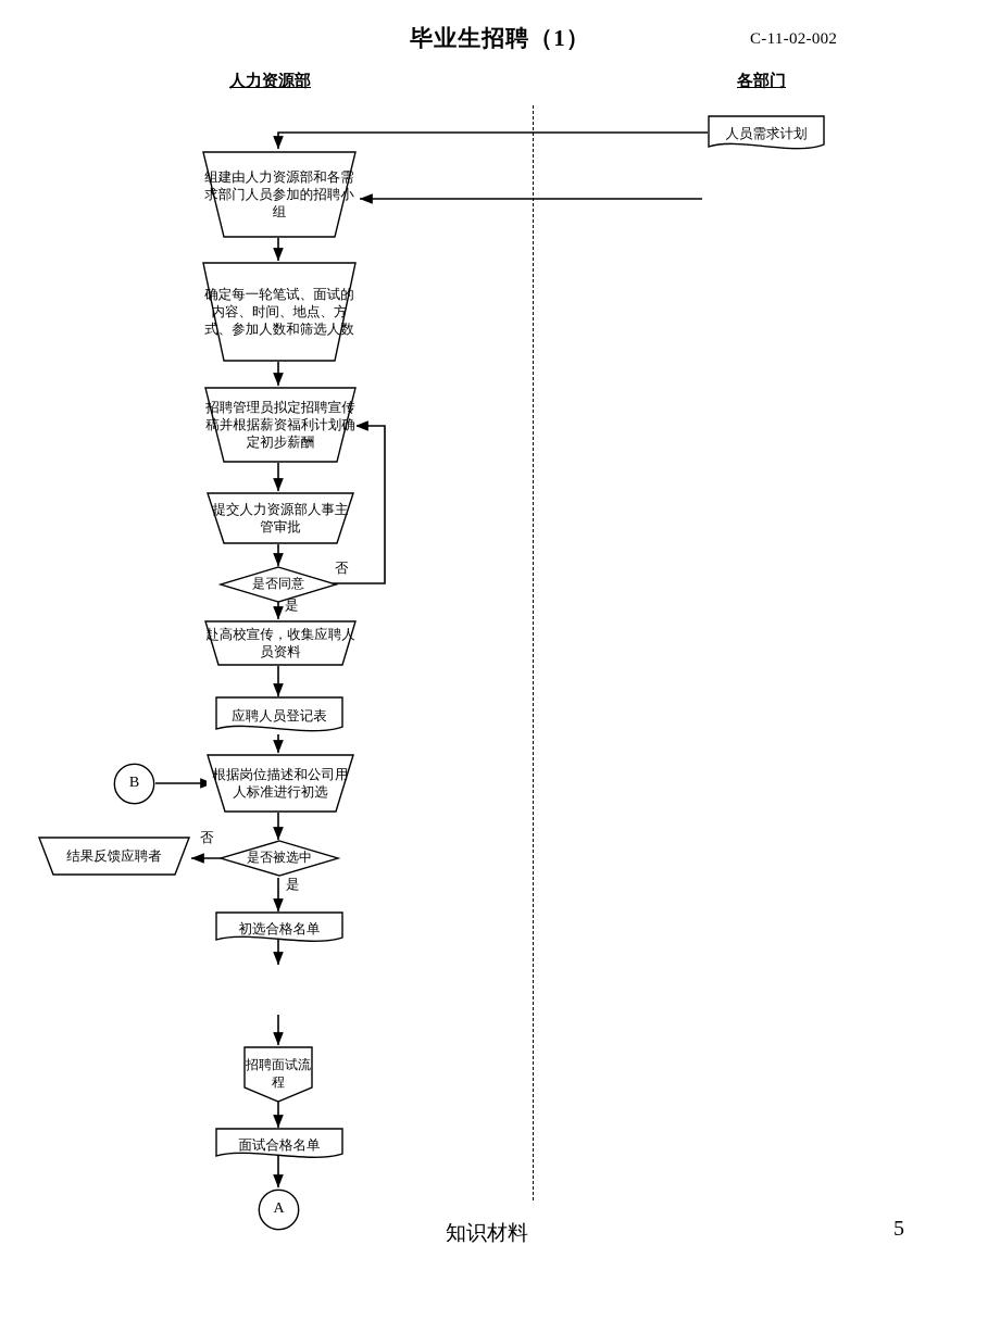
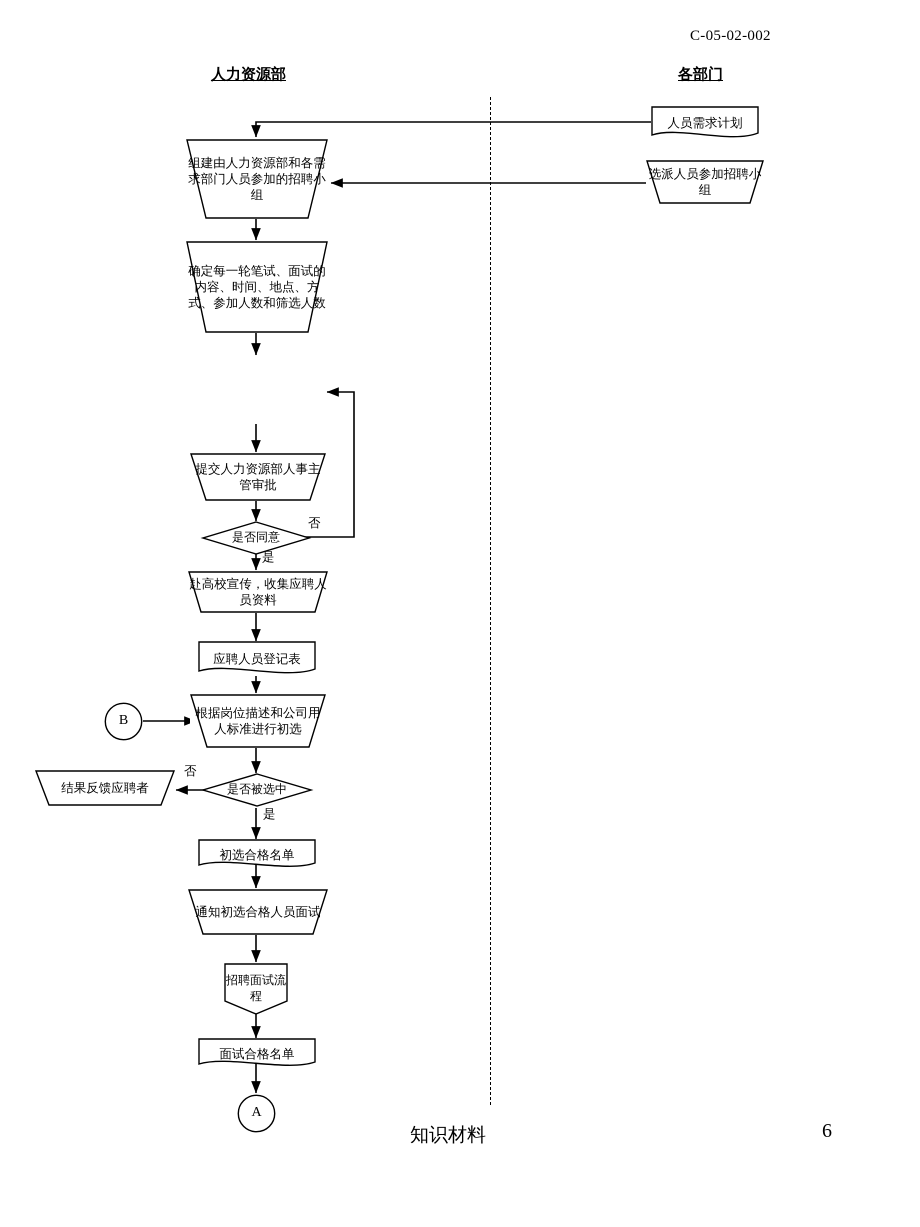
- 毕业生招聘（1）
- C-11-02-002
+ C-05-02-002
  人力资源部
  各部门
  否
  是
  否
  是
  人员需求计划
  组建由人力资源部和各需求部门人员参加的招聘小组
+ 选派人员参加招聘小组
  确定每一轮笔试、面试的内容、时间、地点、方式、参加人数和筛选人数
- 招聘管理员拟定招聘宣传稿并根据薪资福利计划确定初步薪酬
  提交人力资源部人事主管审批
  是否同意
  赴高校宣传，收集应聘人员资料
  应聘人员登记表
  根据岗位描述和公司用人标准进行初选
  B
  是否被选中
  结果反馈应聘者
  初选合格名单
+ 通知初选合格人员面试
  招聘面试流程
  面试合格名单
  A
  知识材料
- 5
+ 6
